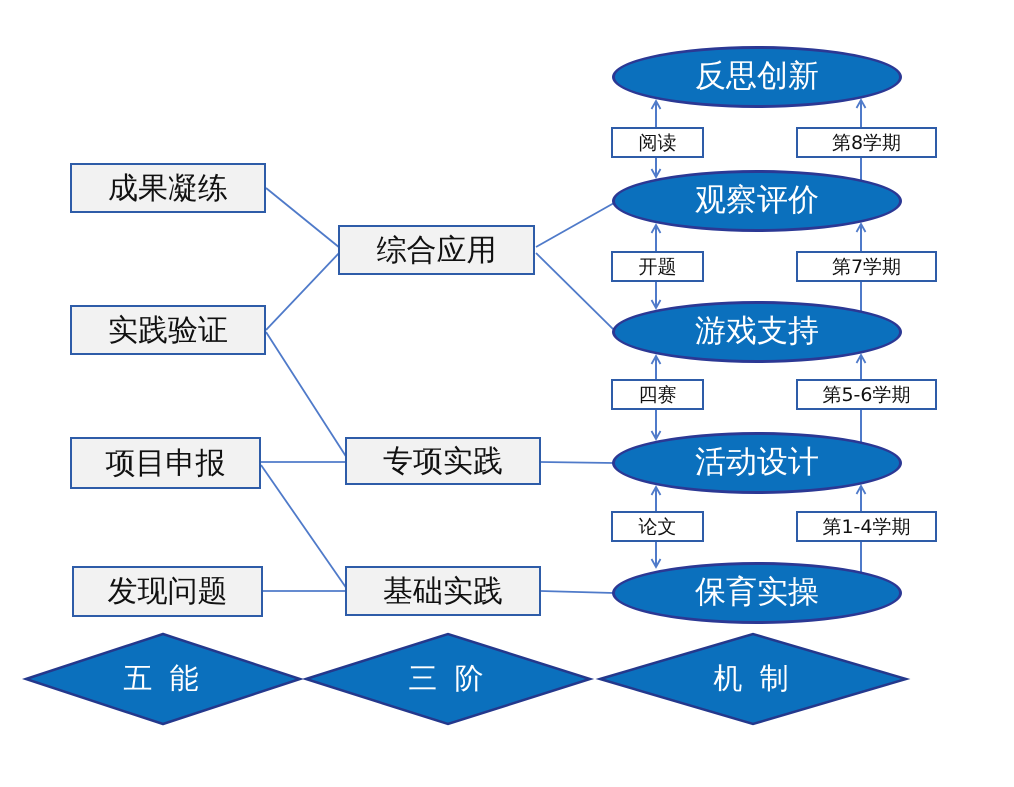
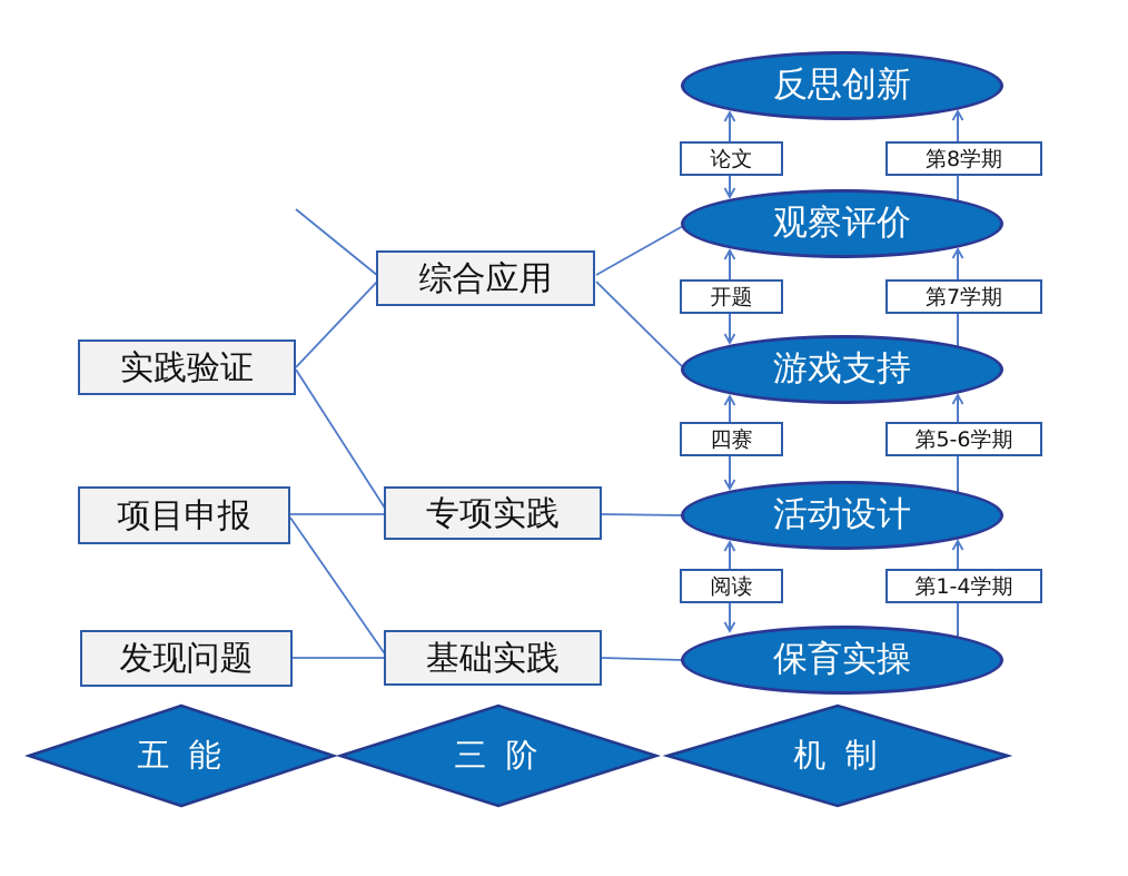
- 成果凝练
  实践验证
  项目申报
  发现问题
  综合应用
  专项实践
  基础实践
  反思创新
  观察评价
  游戏支持
  活动设计
  保育实操
- 阅读
+ 论文
  开题
  四赛
- 论文
+ 阅读
  第8学期
  第7学期
  第5-6学期
  第1-4学期
  五 能
  三 阶
  机 制
